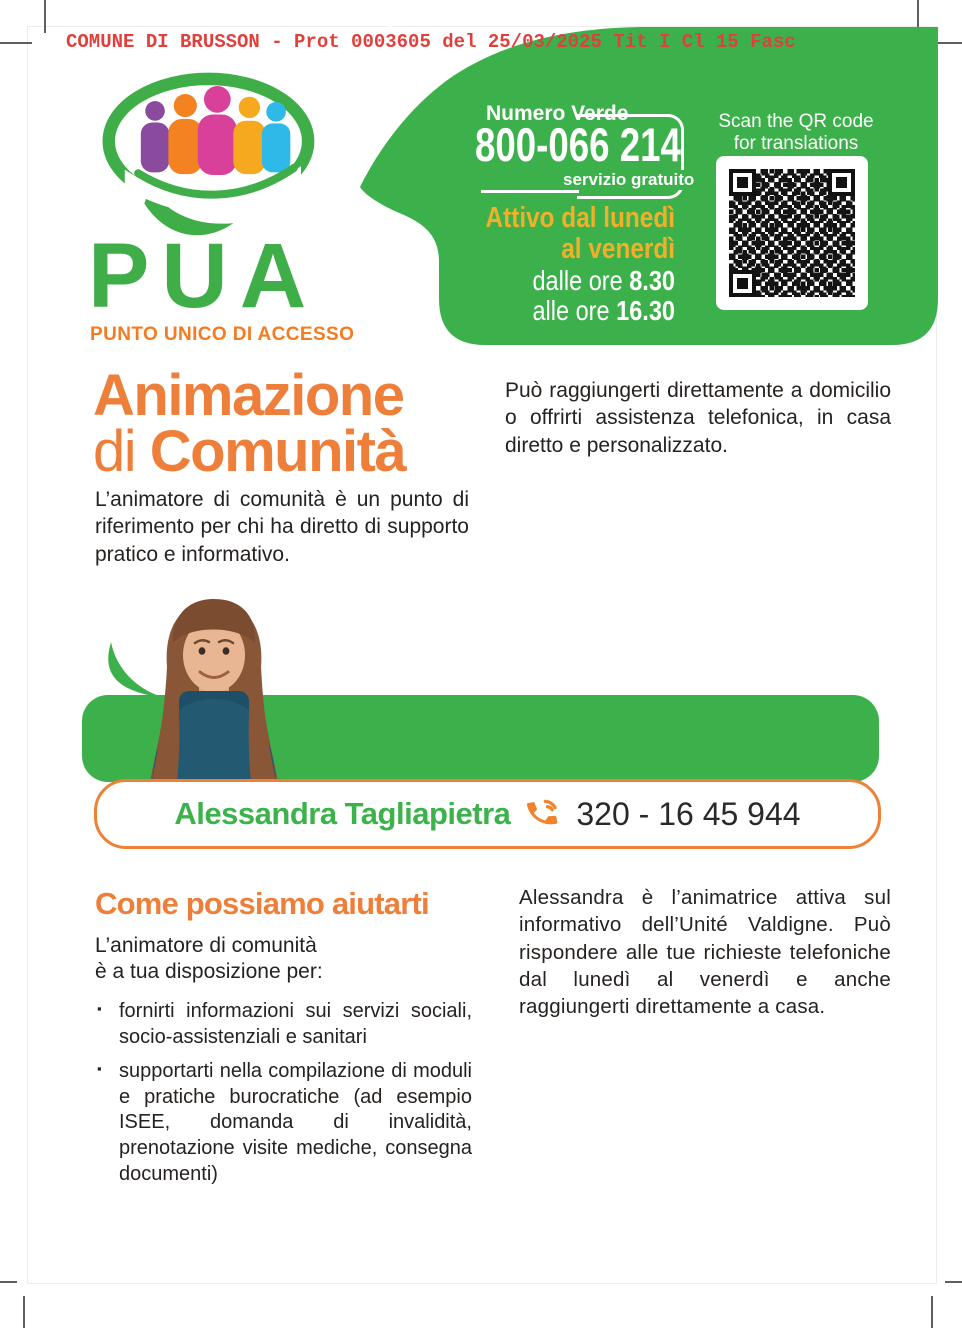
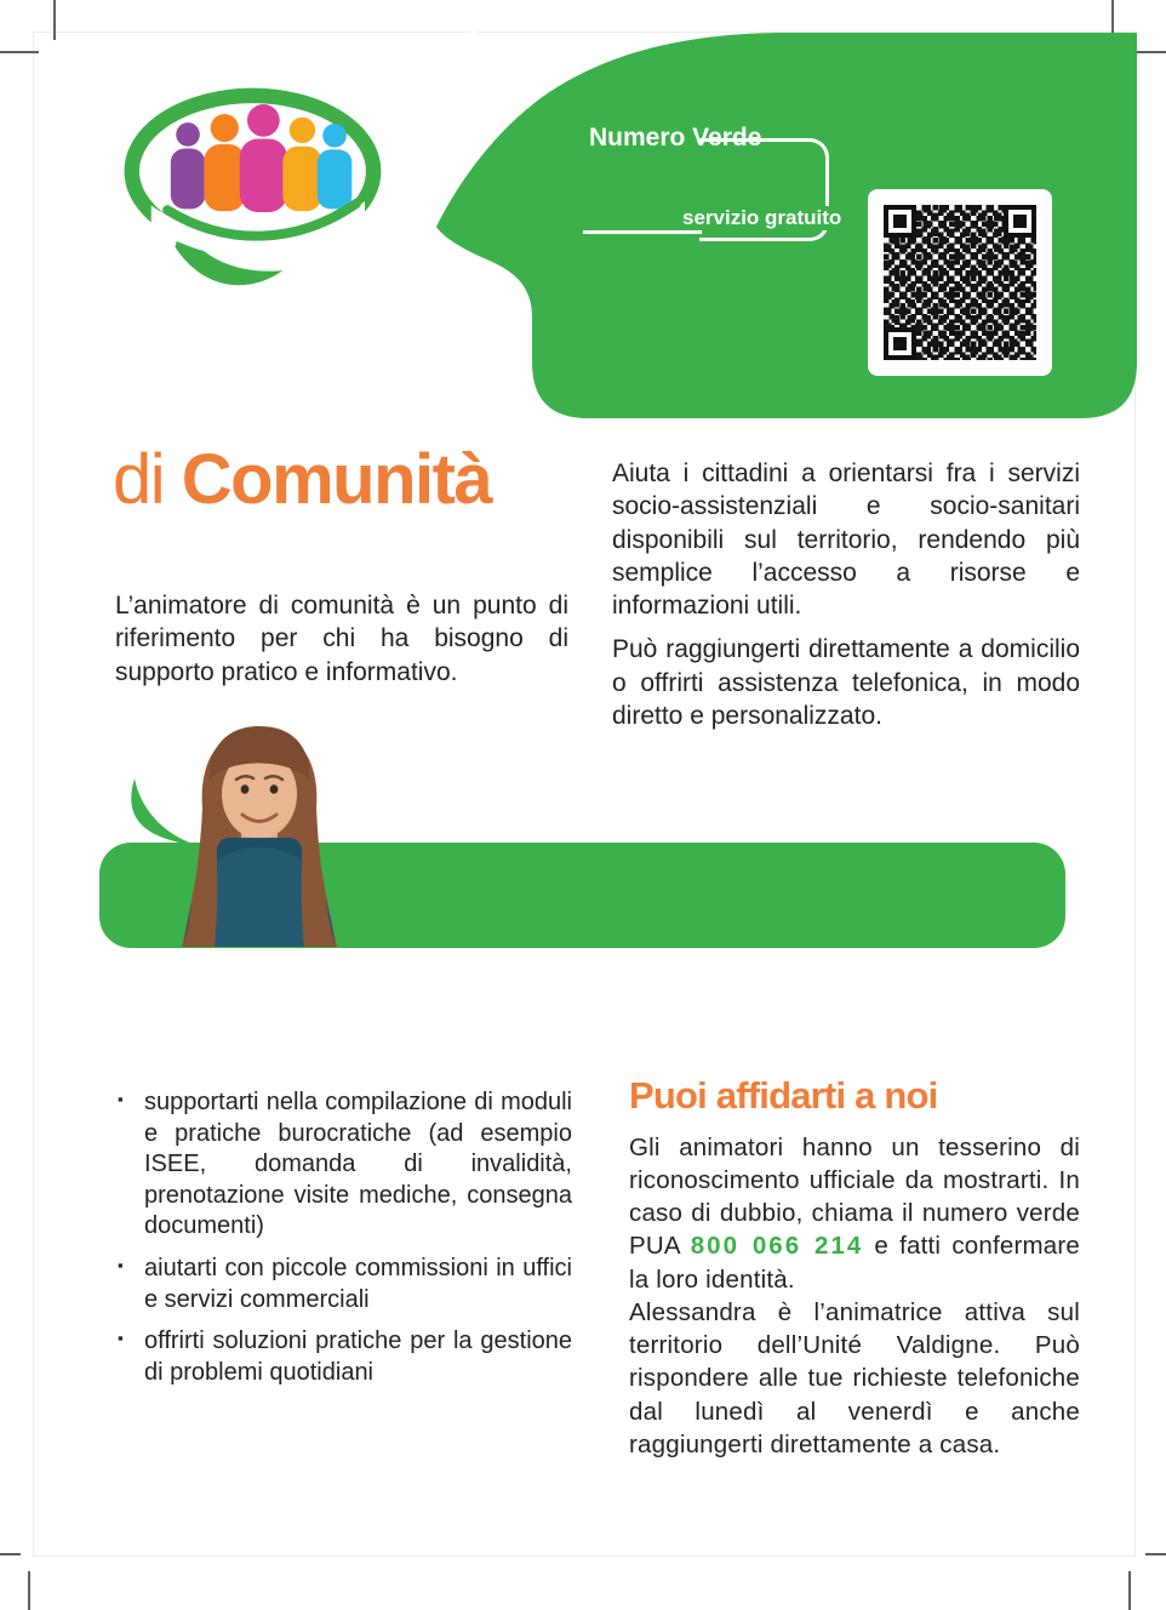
- COMUNE DI BRUSSON - Prot 0003605 del 25/03/2025 Tit I Cl 15 Fasc
- PUA
- PUNTO UNICO DI ACCESSO
  Numero Verde
- 800-066 214
  servizio gratuito
- Attivo dal lunedì
- al venerdì
- dalle ore 8.30
- alle ore 16.30
- Scan the QR code
- for translations
- Animazione
  di Comunità
- L’animatore di comunità è un punto di riferimento per chi ha diretto di supporto pratico e informativo.
+ L’animatore di comunità è un punto di riferimento per chi ha bisogno di supporto pratico e informativo.
+ Aiuta i cittadini a orientarsi fra i servizi socio-assistenziali e socio-sanitari disponibili sul territorio, rendendo più semplice l’accesso a risorse e informazioni utili.
- Può raggiungerti direttamente a domicilio o offrirti assistenza telefonica, in casa diretto e personalizzato.
+ Può raggiungerti direttamente a domicilio o offrirti assistenza telefonica, in modo diretto e personalizzato.
- Alessandra Tagliapietra
- 320 - 16 45 944
- Come possiamo aiutarti
- L’animatore di comunità
- è a tua disposizione per:
- fornirti informazioni sui servizi sociali, socio-assistenziali e sanitari
  supportarti nella compilazione di moduli e pratiche burocratiche (ad esempio ISEE, domanda di invalidità, prenotazione visite mediche, consegna documenti)
+ aiutarti con piccole commissioni in uffici e servizi commerciali
+ offrirti soluzioni pratiche per la gestione di problemi quotidiani
+ Puoi affidarti a noi
+ Gli animatori hanno un tesserino di riconoscimento ufficiale da mostrarti. In caso di dubbio, chiama il numero verde PUA 800 066 214 e fatti confermare la loro identità.
- Alessandra è l’animatrice attiva sul informativo dell’Unité Valdigne. Può rispondere alle tue richieste telefoniche dal lunedì al venerdì e anche raggiungerti direttamente a casa.
+ Alessandra è l’animatrice attiva sul territorio dell’Unité Valdigne. Può rispondere alle tue richieste telefoniche dal lunedì al venerdì e anche raggiungerti direttamente a casa.
